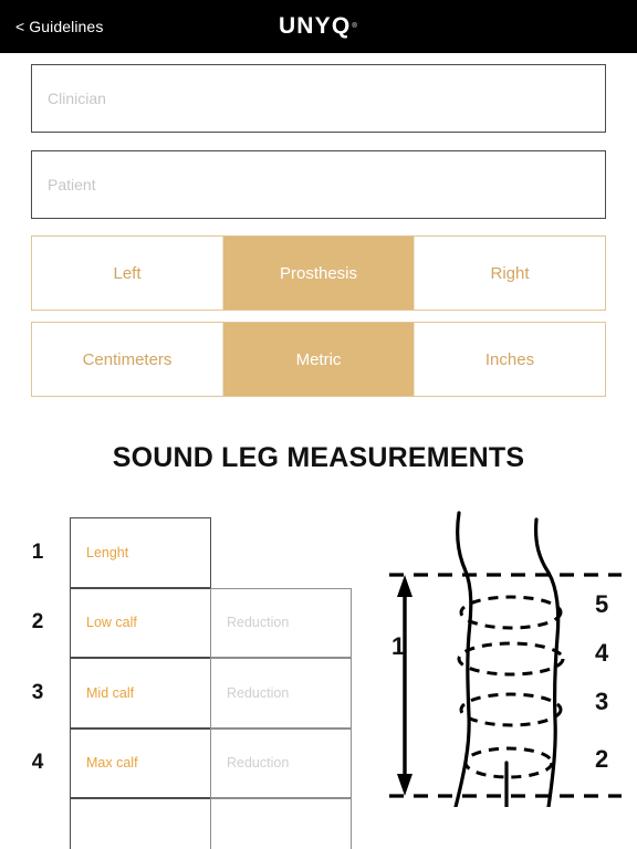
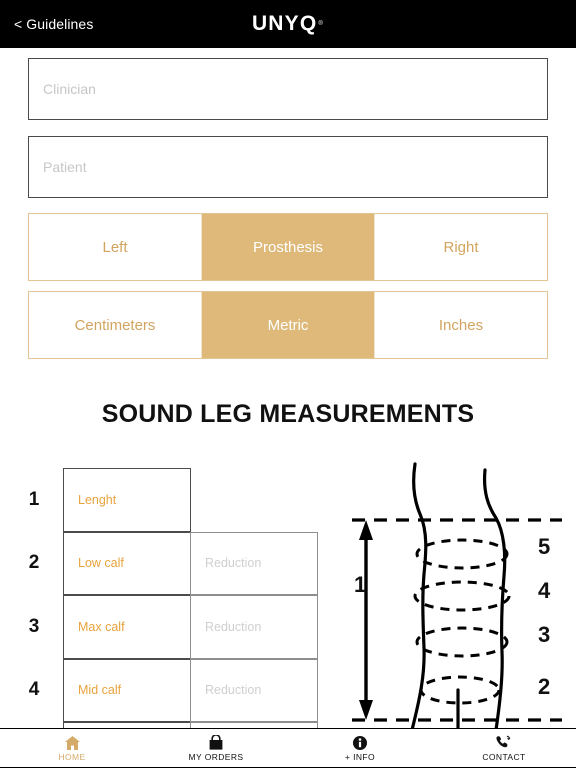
  UNYQ
  < Guidelines
  Clinician
  Patient
  Left
  Prosthesis
  Right
  Centimeters
  Metric
  Inches
  SOUND LEG MEASUREMENTS
  1
  Lenght
  2
  Low calf
  Reduction
  3
- Mid calf
+ Max calf
  Reduction
  4
- Max calf
+ Mid calf
  Reduction
  1
  5
  4
  3
  2
+ HOME
+ MY ORDERS
+ + INFO
+ CONTACT
